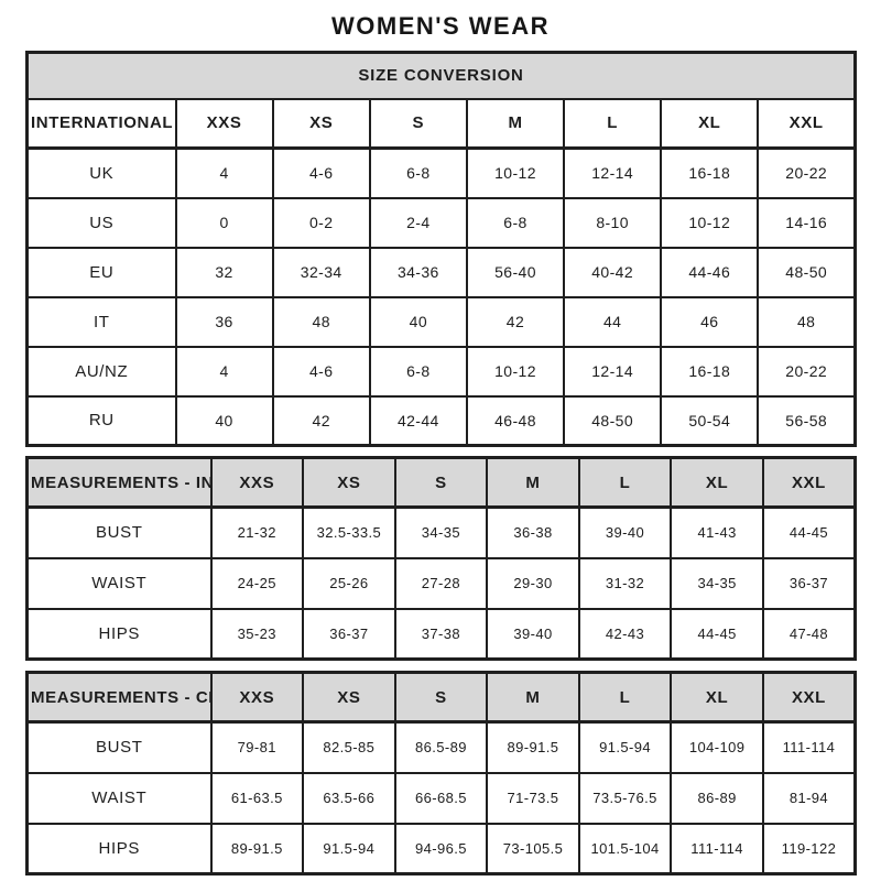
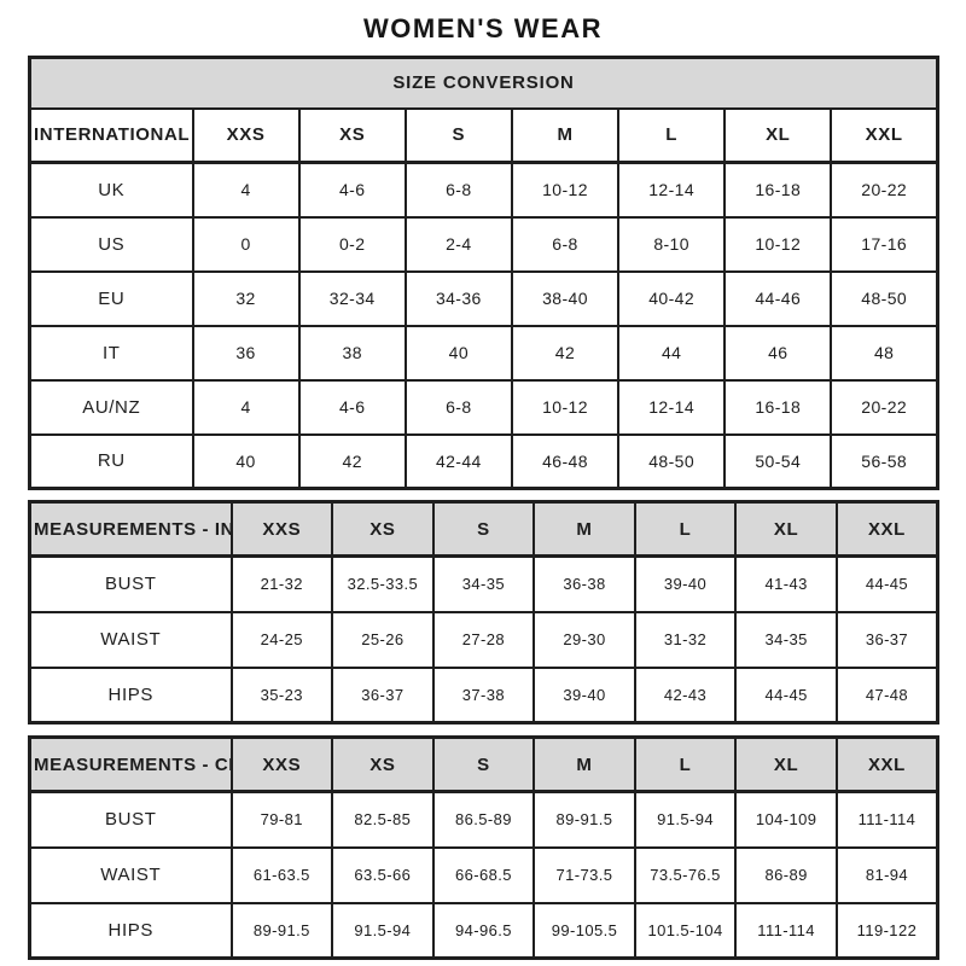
  WOMEN'S WEAR
  SIZE CONVERSION
  INTERNATIONAL	XXS	XS	S	M	L	XL	XXL
  UK	4	4-6	6-8	10-12	12-14	16-18	20-22
- US	0	0-2	2-4	6-8	8-10	10-12	14-16
+ US	0	0-2	2-4	6-8	8-10	10-12	17-16
- EU	32	32-34	34-36	56-40	40-42	44-46	48-50
+ EU	32	32-34	34-36	38-40	40-42	44-46	48-50
- IT	36	48	40	42	44	46	48
+ IT	36	38	40	42	44	46	48
  AU/NZ	4	4-6	6-8	10-12	12-14	16-18	20-22
  RU	40	42	42-44	46-48	48-50	50-54	56-58
  MEASUREMENTS - IN	XXS	XS	S	M	L	XL	XXL
  BUST	21-32	32.5-33.5	34-35	36-38	39-40	41-43	44-45
  WAIST	24-25	25-26	27-28	29-30	31-32	34-35	36-37
  HIPS	35-23	36-37	37-38	39-40	42-43	44-45	47-48
  MEASUREMENTS - C	XXS	XS	S	M	L	XL	XXL
  BUST	79-81	82.5-85	86.5-89	89-91.5	91.5-94	104-109	111-114
  WAIST	61-63.5	63.5-66	66-68.5	71-73.5	73.5-76.5	86-89	81-94
- HIPS	89-91.5	91.5-94	94-96.5	73-105.5	101.5-104	111-114	119-122
+ HIPS	89-91.5	91.5-94	94-96.5	99-105.5	101.5-104	111-114	119-122
